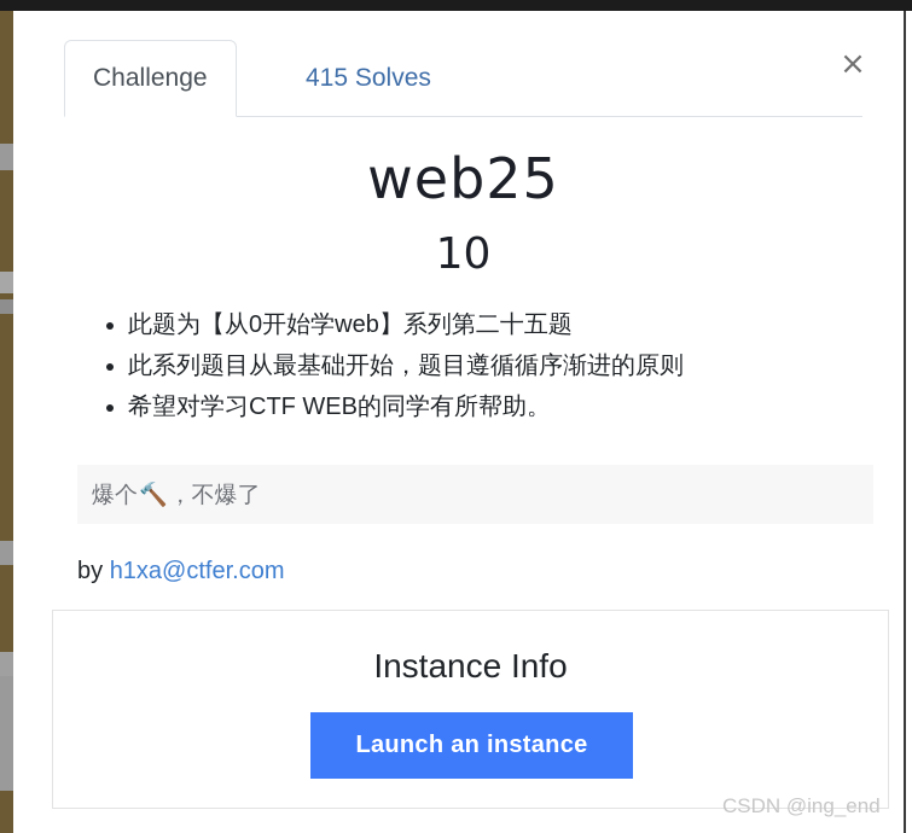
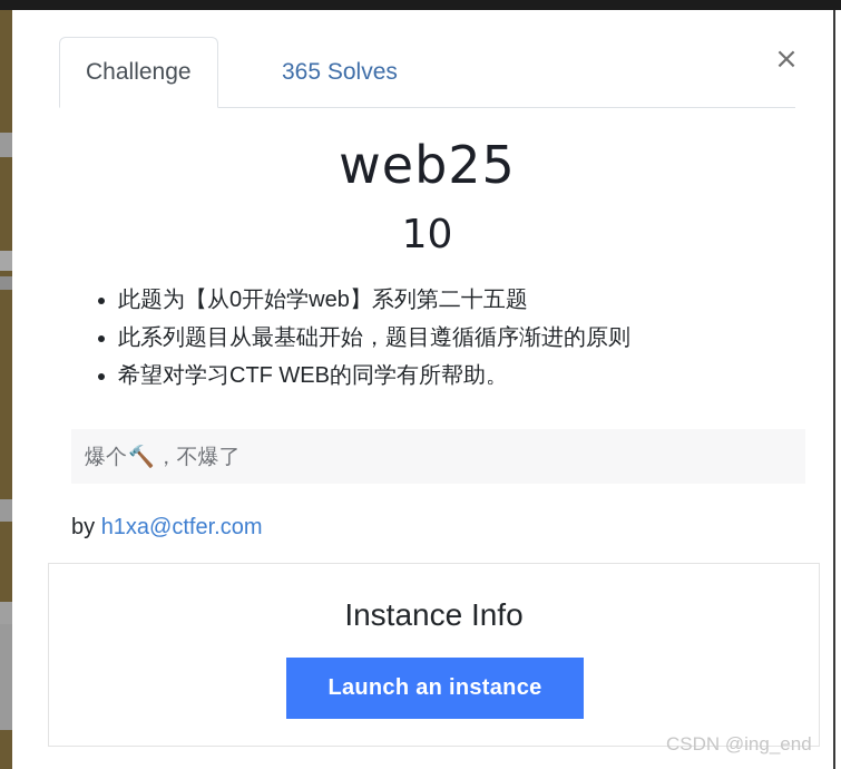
  Challenge
- 415 Solves
+ 365 Solves
  ×
  web25
  10
  此题为【从0开始学web】系列第二十五题
  此系列题目从最基础开始，题目遵循循序渐进的原则
  希望对学习CTF WEB的同学有所帮助。
  爆个
  🔨
  ，不爆了
  by h1xa@ctfer.com
  Instance Info
  Launch an instance
  CSDN @ing_end
